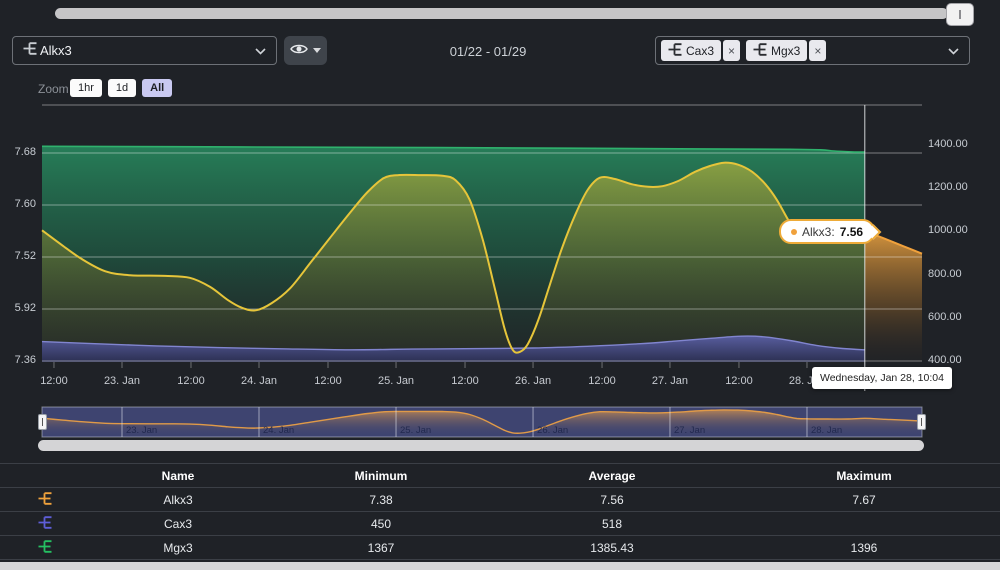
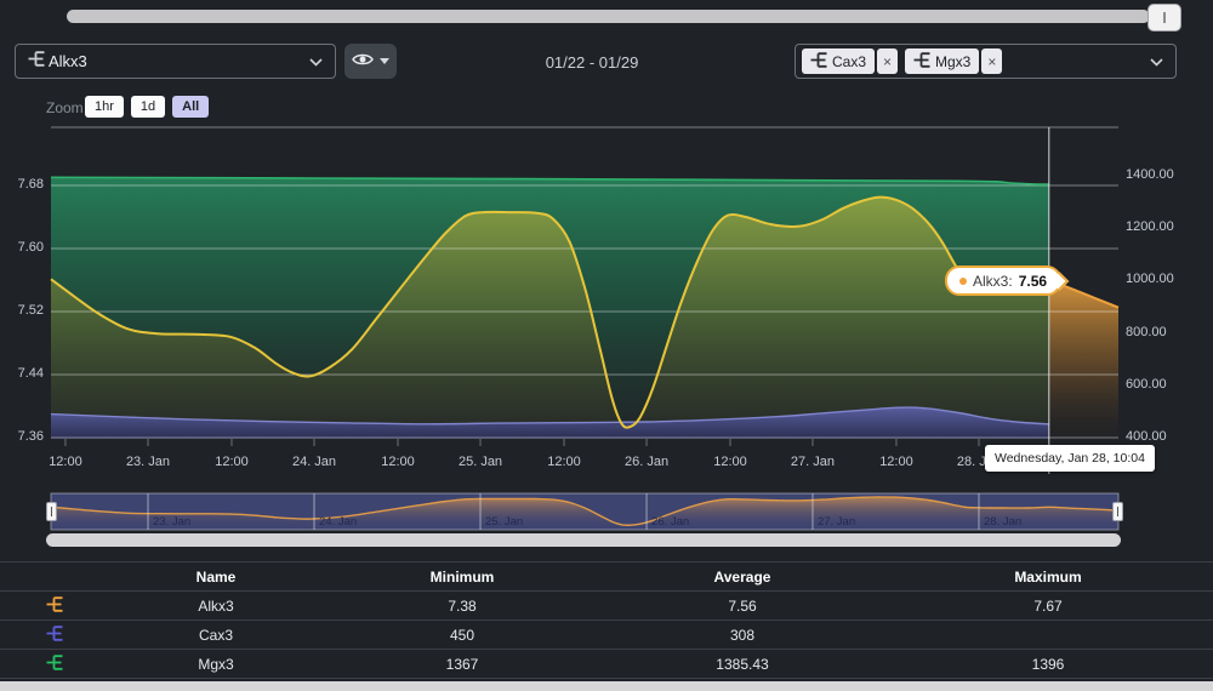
  Alkx3
  01/22 - 01/29
  Cax3
  ×
  Mgx3
  ×
  Zoom
  1hr
  1d
  All
  7.68
  7.60
  7.52
- 5.92
+ 7.44
  7.36
  1400.00
  1200.00
  1000.00
  800.00
  600.00
  400.00
  12:00
  23. Jan
  12:00
  24. Jan
  12:00
  25. Jan
  12:00
  26. Jan
  12:00
  27. Jan
  12:00
  23. Jan
  24. Jan
  25. Jan
  26. Jan
  27. Jan
  28. Jan
  Alkx3:
  7.56
  Wednesday, Jan 28, 10:04
  Name
  Minimum
  Average
  Maximum
  Alkx3
  7.38
  7.56
  7.67
  Cax3
  450
- 518
+ 308
  Mgx3
  1367
  1385.43
  1396
